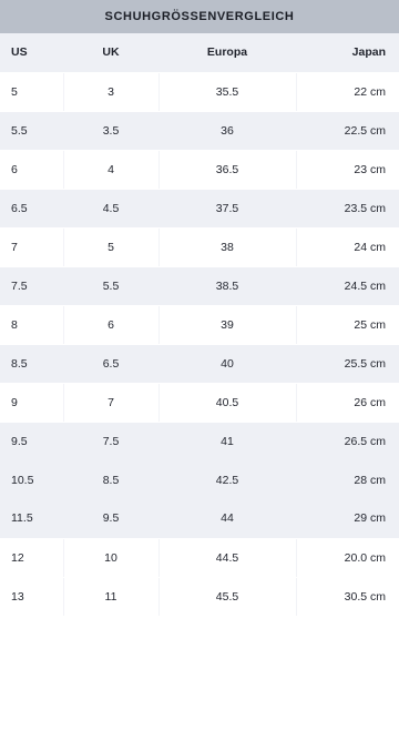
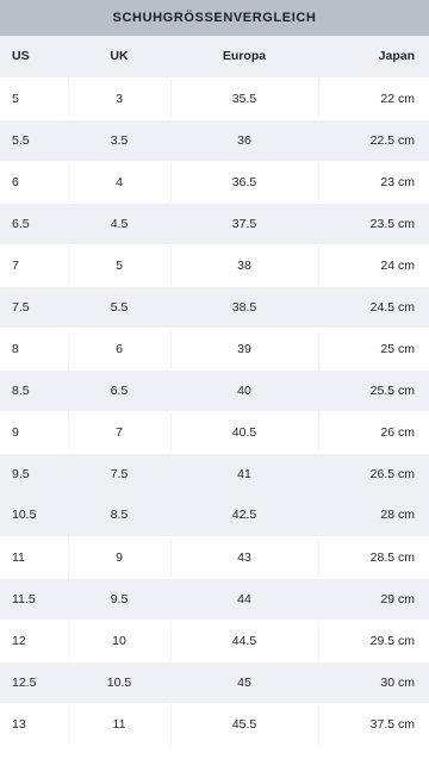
  SCHUHGRÖSSENVERGLEICH
  US	UK	Europa	Japan
  5	3	35.5	22 cm
  5.5	3.5	36	22.5 cm
  6	4	36.5	23 cm
  6.5	4.5	37.5	23.5 cm
  7	5	38	24 cm
  7.5	5.5	38.5	24.5 cm
  8	6	39	25 cm
  8.5	6.5	40	25.5 cm
  9	7	40.5	26 cm
  9.5	7.5	41	26.5 cm
  10.5	8.5	42.5	28 cm
+ 11	9	43	28.5 cm
  11.5	9.5	44	29 cm
- 12	10	44.5	20.0 cm
+ 12	10	44.5	29.5 cm
+ 12.5	10.5	45	30 cm
- 13	11	45.5	30.5 cm
+ 13	11	45.5	37.5 cm
